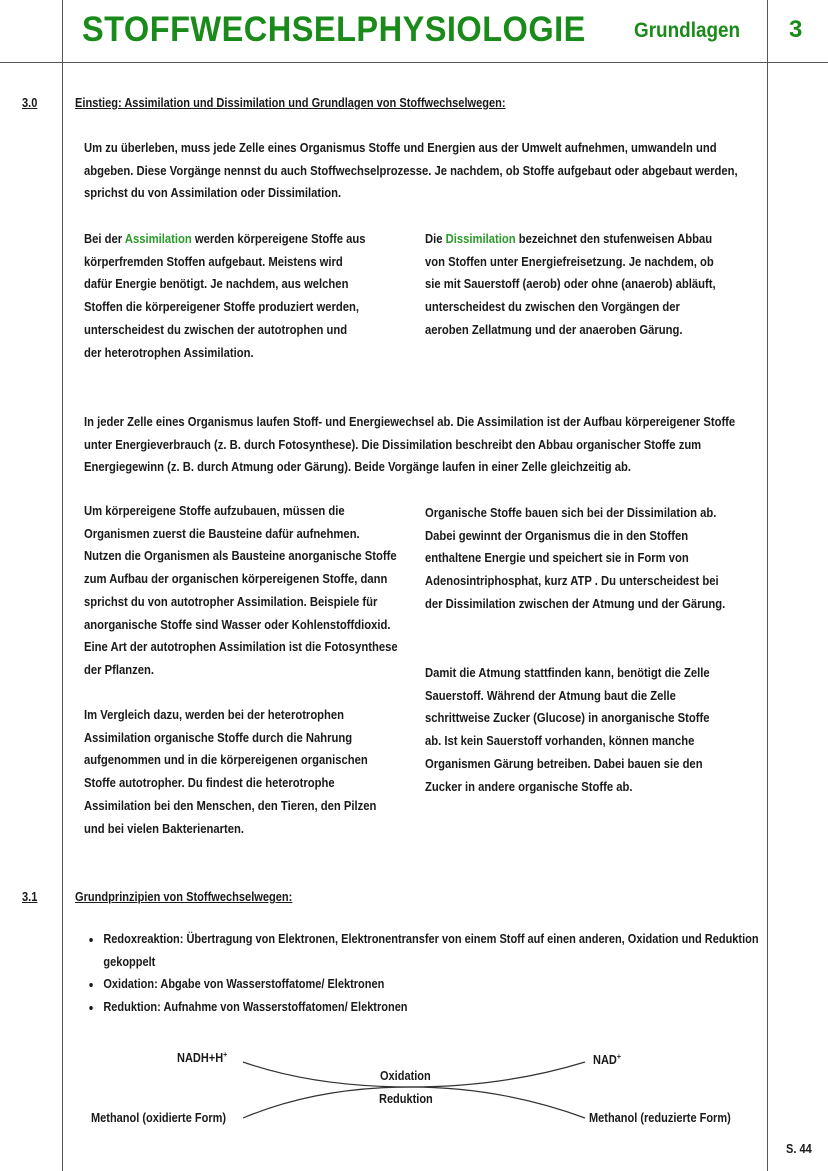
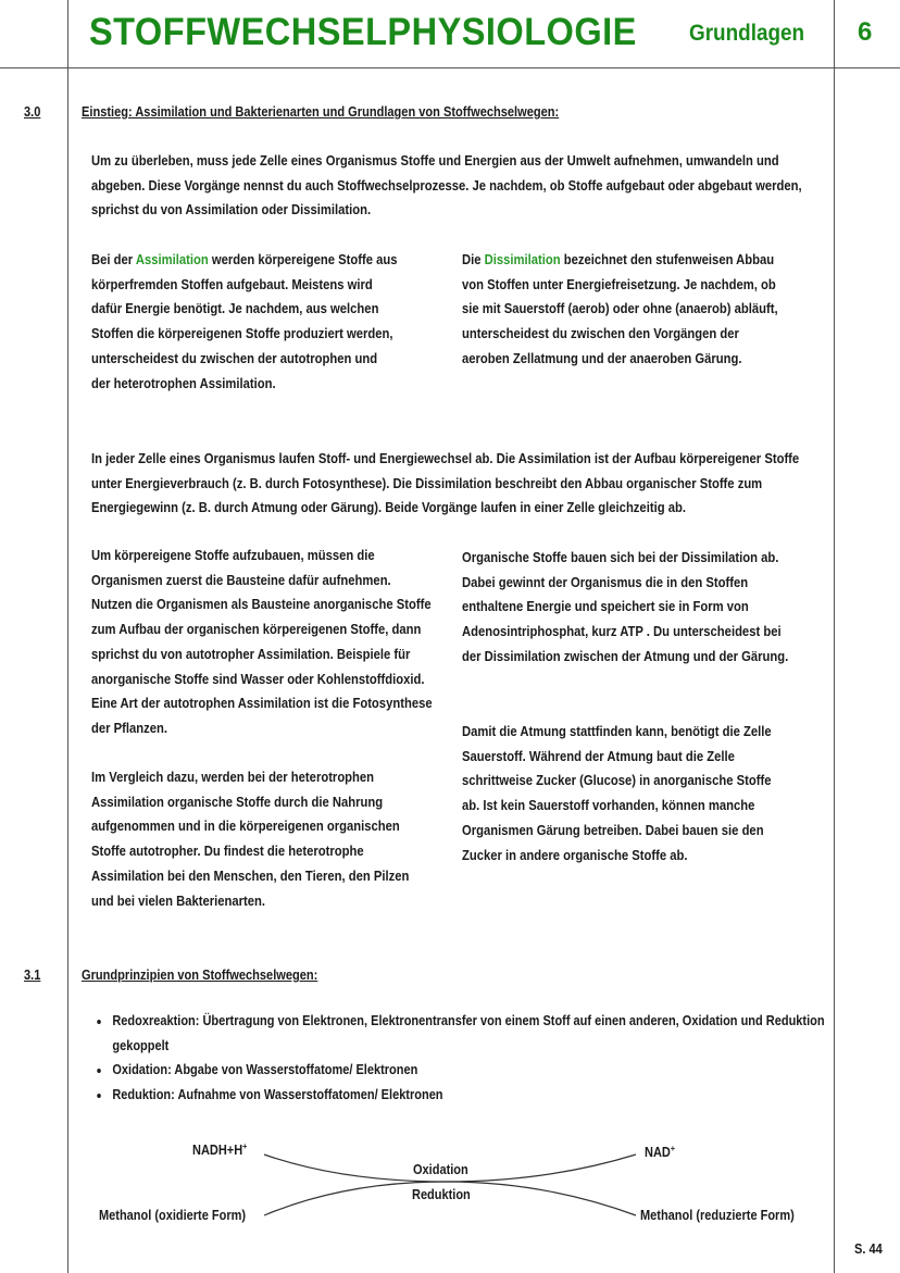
  STOFFWECHSELPHYSIOLOGIE
  Grundlagen
- 3
+ 6
  3.0
- Einstieg: Assimilation und Dissimilation und Grundlagen von Stoffwechselwegen:
+ Einstieg: Assimilation und Bakterienarten und Grundlagen von Stoffwechselwegen:
  Um zu überleben, muss jede Zelle eines Organismus Stoffe und Energien aus der Umwelt aufnehmen, umwandeln und abgeben. Diese Vorgänge nennst du auch Stoffwechselprozesse. Je nachdem, ob Stoffe aufgebaut oder abgebaut werden, sprichst du von Assimilation oder Dissimilation.
- Bei der Assimilation werden körpereigene Stoffe aus körperfremden Stoffen aufgebaut. Meistens wird dafür Energie benötigt. Je nachdem, aus welchen Stoffen die körpereigener Stoffe produziert werden, unterscheidest du zwischen der autotrophen und der heterotrophen Assimilation.
+ Bei der Assimilation werden körpereigene Stoffe aus körperfremden Stoffen aufgebaut. Meistens wird dafür Energie benötigt. Je nachdem, aus welchen Stoffen die körpereigenen Stoffe produziert werden, unterscheidest du zwischen der autotrophen und der heterotrophen Assimilation.
  Die Dissimilation bezeichnet den stufenweisen Abbau von Stoffen unter Energiefreisetzung. Je nachdem, ob sie mit Sauerstoff (aerob) oder ohne (anaerob) abläuft, unterscheidest du zwischen den Vorgängen der aeroben Zellatmung und der anaeroben Gärung.
  In jeder Zelle eines Organismus laufen Stoff- und Energiewechsel ab. Die Assimilation ist der Aufbau körpereigener Stoffe unter Energieverbrauch (z. B. durch Fotosynthese). Die Dissimilation beschreibt den Abbau organischer Stoffe zum Energiegewinn (z. B. durch Atmung oder Gärung). Beide Vorgänge laufen in einer Zelle gleichzeitig ab.
  Um körpereigene Stoffe aufzubauen, müssen die Organismen zuerst die Bausteine dafür aufnehmen. Nutzen die Organismen als Bausteine anorganische Stoffe zum Aufbau der organischen körpereigenen Stoffe, dann sprichst du von autotropher Assimilation. Beispiele für anorganische Stoffe sind Wasser oder Kohlenstoffdioxid. Eine Art der autotrophen Assimilation ist die Fotosynthese der Pflanzen.
  Im Vergleich dazu, werden bei der heterotrophen Assimilation organische Stoffe durch die Nahrung aufgenommen und in die körpereigenen organischen Stoffe autotropher. Du findest die heterotrophe Assimilation bei den Menschen, den Tieren, den Pilzen und bei vielen Bakterienarten.
  Organische Stoffe bauen sich bei der Dissimilation ab. Dabei gewinnt der Organismus die in den Stoffen enthaltene Energie und speichert sie in Form von Adenosintriphosphat, kurz ATP . Du unterscheidest bei der Dissimilation zwischen der Atmung und der Gärung.
  Damit die Atmung stattfinden kann, benötigt die Zelle Sauerstoff. Während der Atmung baut die Zelle schrittweise Zucker (Glucose) in anorganische Stoffe ab. Ist kein Sauerstoff vorhanden, können manche Organismen Gärung betreiben. Dabei bauen sie den Zucker in andere organische Stoffe ab.
  3.1
  Grundprinzipien von Stoffwechselwegen:
  Redoxreaktion: Übertragung von Elektronen, Elektronentransfer von einem Stoff auf einen anderen, Oxidation und Reduktion gekoppelt
  Oxidation: Abgabe von Wasserstoffatome/ Elektronen
  Reduktion: Aufnahme von Wasserstoffatomen/ Elektronen
  NADH+H+
  NAD+
  Oxidation
  Reduktion
  Methanol (oxidierte Form)
  Methanol (reduzierte Form)
  S. 44
